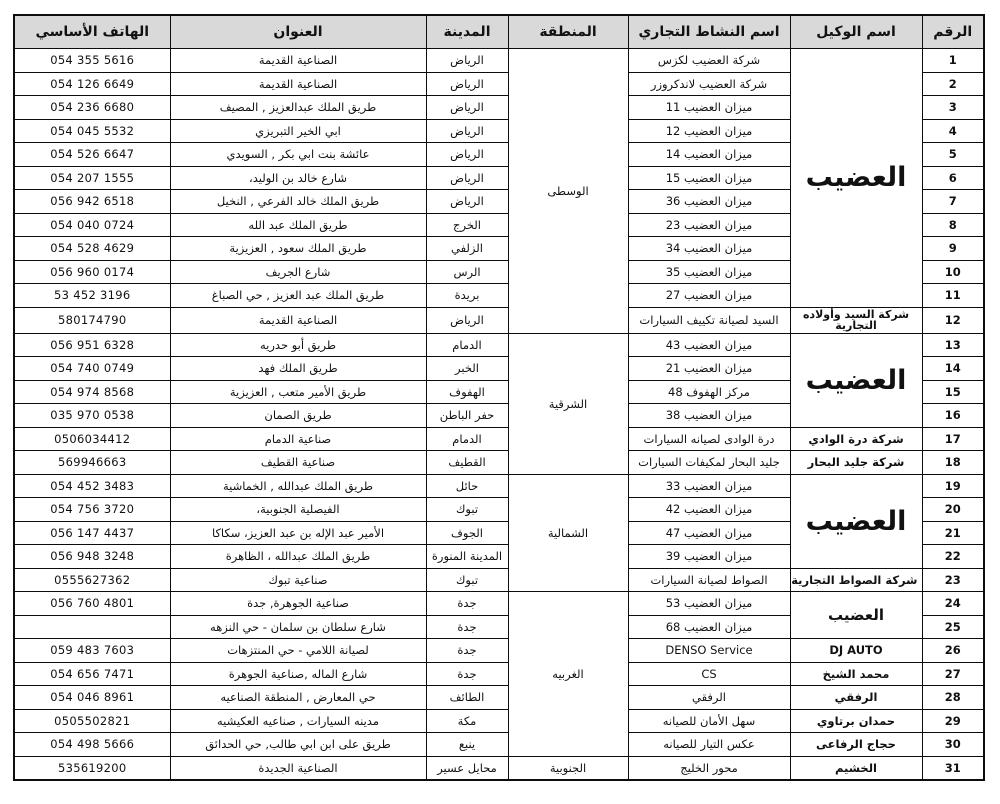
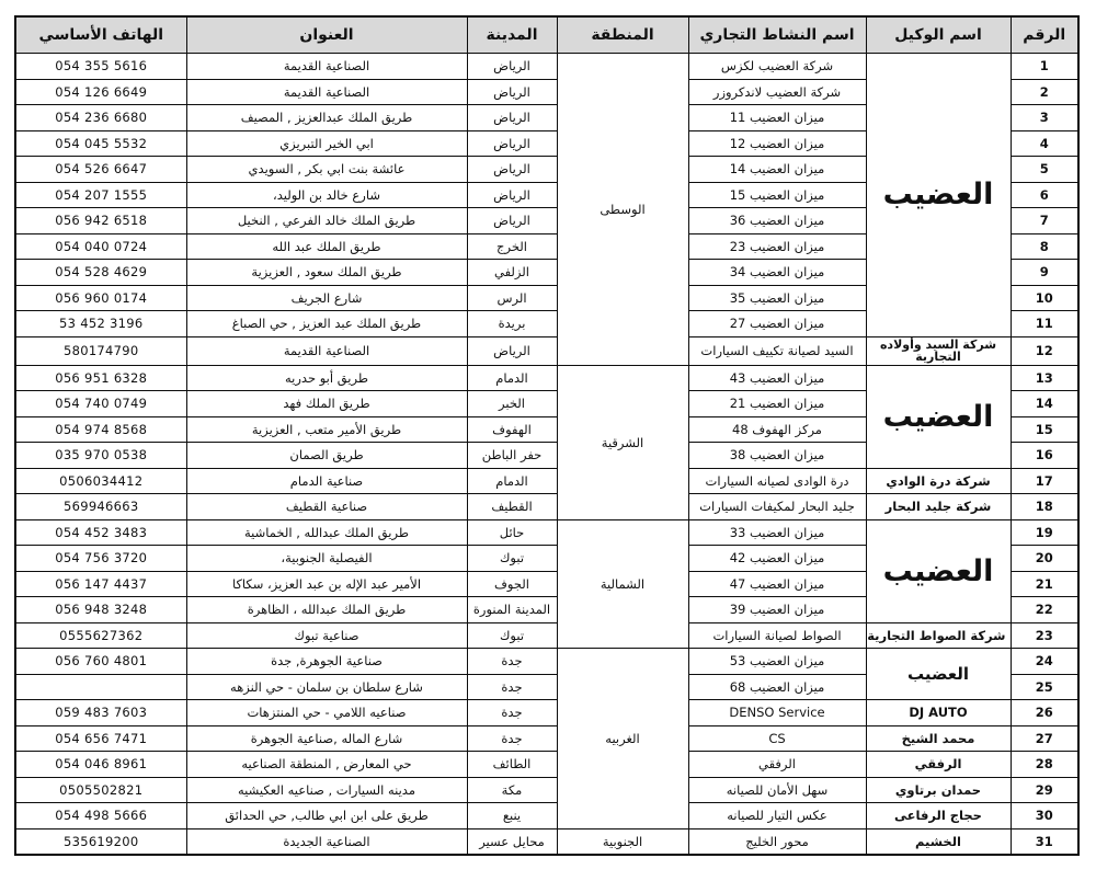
  الرقم	اسم الوكيل	اسم النشاط التجاري	المنطقة	المدينة	العنوان	الهاتف الأساسي
  1	العضيب	شركة العضيب لكزس	الوسطى	الرياض	الصناعية القديمة	054 355 5616
  2	شركة العضيب لاندكروزر	الرياض	الصناعية القديمة	054 126 6649
  3	ميزان العضيب 11	الرياض	طريق الملك عبدالعزيز , المصيف	054 236 6680
  4	ميزان العضيب 12	الرياض	ابي الخير التبريزي	054 045 5532
  5	ميزان العضيب 14	الرياض	عائشة بنت ابي بكر , السويدي	054 526 6647
  6	ميزان العضيب 15	الرياض	شارع خالد بن الوليد،	054 207 1555
  7	ميزان العضيب 36	الرياض	طريق الملك خالد الفرعي , النخيل	056 942 6518
  8	ميزان العضيب 23	الخرج	طريق الملك عبد الله	054 040 0724
  9	ميزان العضيب 34	الزلفي	طريق الملك سعود , العزيزية	054 528 4629
  10	ميزان العضيب 35	الرس	شارع الجريف	056 960 0174
  11	ميزان العضيب 27	بريدة	طريق الملك عبد العزيز , حي الصباغ	53 452 3196
  12	شركة السيد وأولاده التجارية	السيد لصيانة تكييف السيارات	الرياض	الصناعية القديمة	580174790
  13	العضيب	ميزان العضيب 43	الشرقية	الدمام	طريق أبو حدريه	056 951 6328
  14	ميزان العضيب 21	الخبر	طريق الملك فهد	054 740 0749
  15	مركز الهفوف 48	الهفوف	طريق الأمير متعب , العزيزية	054 974 8568
  16	ميزان العضيب 38	حفر الباطن	طريق الصمان	035 970 0538
  17	شركة درة الوادي	درة الوادى لصيانه السيارات	الدمام	صناعية الدمام	0506034412
  18	شركة جليد البحار	جليد البحار لمكيفات السيارات	القطيف	صناعية القطيف	569946663
  19	العضيب	ميزان العضيب 33	الشمالية	حائل	طريق الملك عبدالله , الخماشية	054 452 3483
  20	ميزان العضيب 42	تبوك	الفيصلية الجنوبية،	054 756 3720
  21	ميزان العضيب 47	الجوف	الأمير عبد الإله بن عبد العزيز، سكاكا	056 147 4437
  22	ميزان العضيب 39	المدينة المنورة	طريق الملك عبدالله ، الظاهرة	056 948 3248
  23	شركة الصواط التجارية	الصواط لصيانة السيارات	تبوك	صناعية تبوك	0555627362
  24	العضيب	ميزان العضيب 53	الغربيه	جدة	صناعية الجوهرة, جدة	056 760 4801
  25	ميزان العضيب 68	جدة	شارع سلطان بن سلمان - حي النزهه
- 26	DJ AUTO	DENSO Service	جدة	لصيانة اللامي - حي المنتزهات	059 483 7603
+ 26	DJ AUTO	DENSO Service	جدة	صناعيه اللامي - حي المنتزهات	059 483 7603
  27	محمد الشيخ	CS	جدة	شارع الماله ,صناعية الجوهرة	054 656 7471
  28	الرفقي	الرفقي	الطائف	حي المعارض , المنطقة الصناعيه	054 046 8961
  29	حمدان برتاوي	سهل الأمان للصيانه	مكة	مدينه السيارات , صناعيه العكيشيه	0505502821
  30	حجاج الرفاعى	عكس التيار للصيانه	ينبع	طريق على ابن ابي طالب, حي الحدائق	054 498 5666
  31	الخشيم	محور الخليج	الجنوبية	محايل عسير	الصناعية الجديدة	535619200
